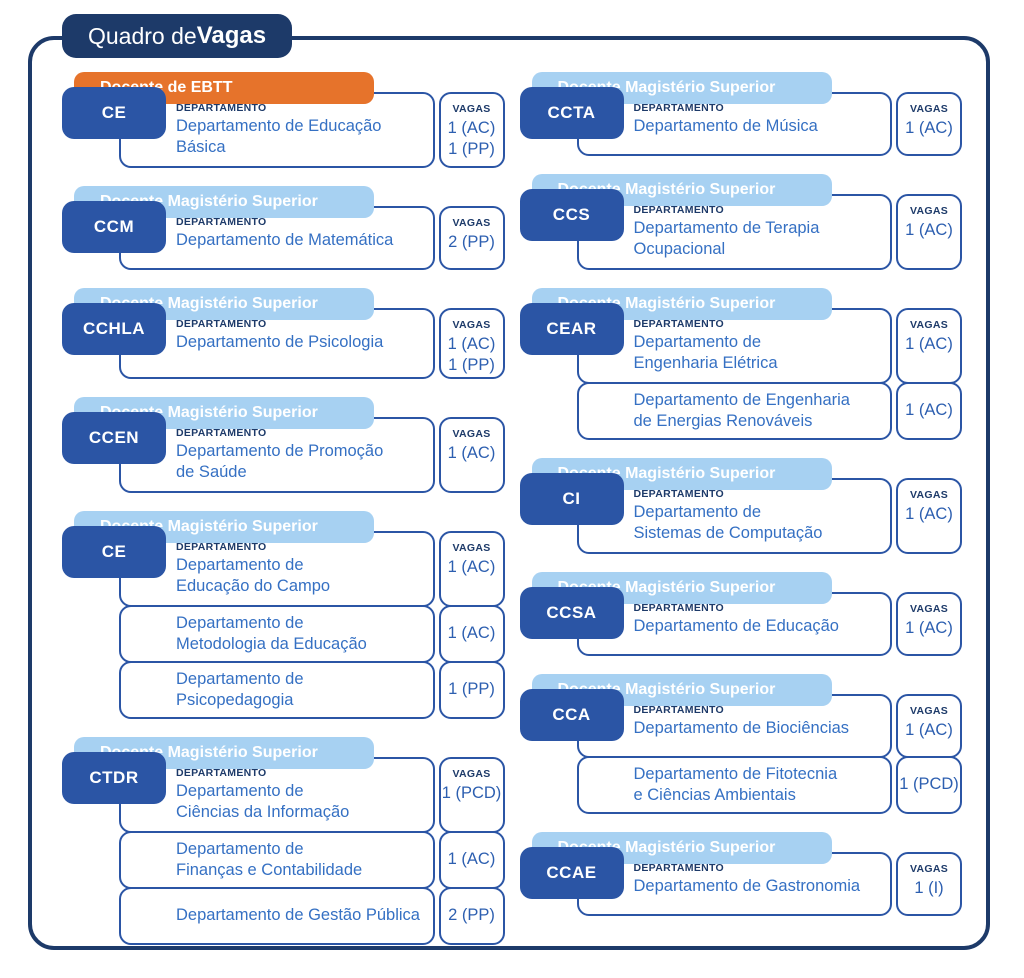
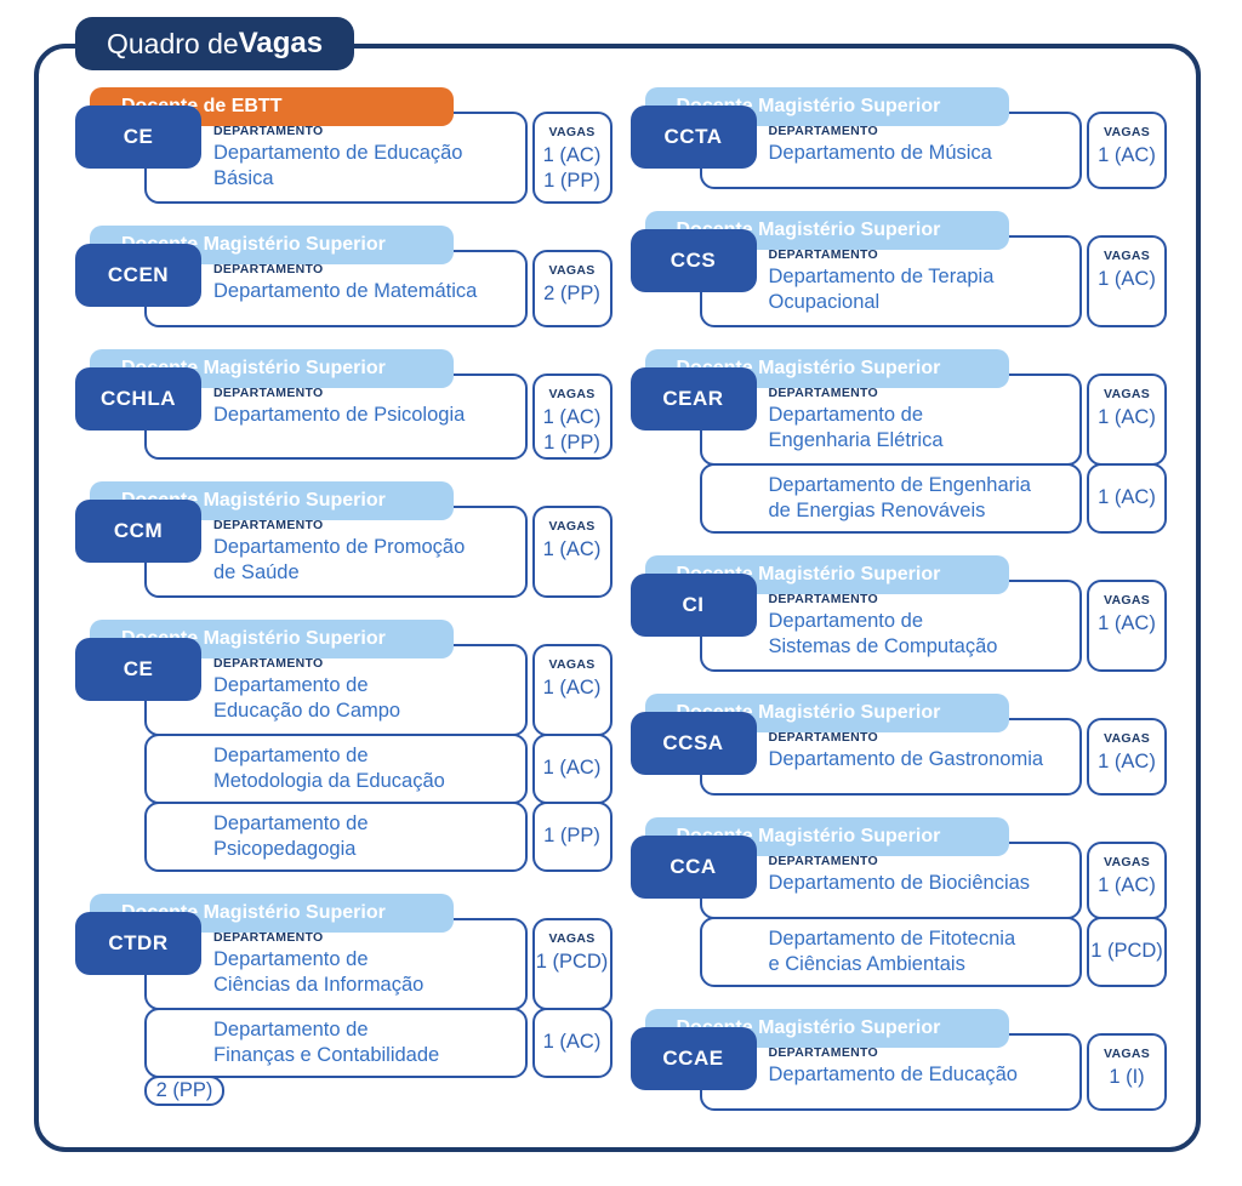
  Quadro de
  Vagas
  CE
  DEPARTAMENTO
  Departamento de Educação Básica
  VAGAS
  1 (AC)
  1 (PP)
  Magistério Superior
- CCM
+ CCEN
  DEPARTAMENTO
  Departamento de Matemática
  VAGAS
  2 (PP)
  Magistério Superior
  CCHLA
  DEPARTAMENTO
  Departamento de Psicologia
  VAGAS
  1 (AC)
  1 (PP)
  Magistério Superior
- CCEN
+ CCM
  DEPARTAMENTO
  Departamento de Promoção
  de Saúde
  VAGAS
  1 (AC)
  Magistério Superior
  CE
  DEPARTAMENTO
  Departamento de
  Educação do Campo
  VAGAS
  1 (AC)
  Departamento de
  Metodologia da Educação
  1 (AC)
  Departamento de Psicopedagogia
  1 (PP)
  Magistério Superior
  CTDR
  DEPARTAMENTO
  Departamento de
  Ciências da Informação
  VAGAS
  1 (PCD)
  Departamento de
  Finanças e Contabilidade
  1 (AC)
- Departamento de Gestão Pública
  2 (PP)
  Magistério Superior
  CCTA
  DEPARTAMENTO
  Departamento de Música
  VAGAS
  1 (AC)
  Magistério Superior
  CCS
  DEPARTAMENTO
  Departamento de Terapia
  Ocupacional
  VAGAS
  1 (AC)
  Magistério Superior
  CEAR
  DEPARTAMENTO
  Departamento de
  Engenharia Elétrica
  VAGAS
  1 (AC)
  Departamento de Engenharia
  de Energias Renováveis
  1 (AC)
  Magistério Superior
  CI
  DEPARTAMENTO
  Departamento de
  Sistemas de Computação
  VAGAS
  1 (AC)
  Magistério Superior
  CCSA
  DEPARTAMENTO
- Departamento de Educação
+ Departamento de Gastronomia
  VAGAS
  1 (AC)
  Magistério Superior
  CCA
  DEPARTAMENTO
  Departamento de Biociências
  VAGAS
  1 (AC)
  Departamento de Fitotecnia
  e Ciências Ambientais
  1 (PCD)
  Magistério Superior
  CCAE
  DEPARTAMENTO
- Departamento de Gastronomia
+ Departamento de Educação
  VAGAS
  1 (I)
